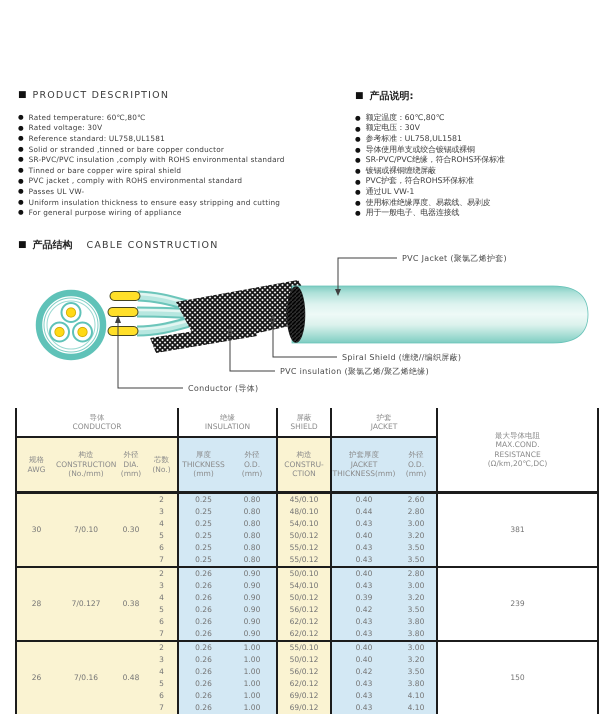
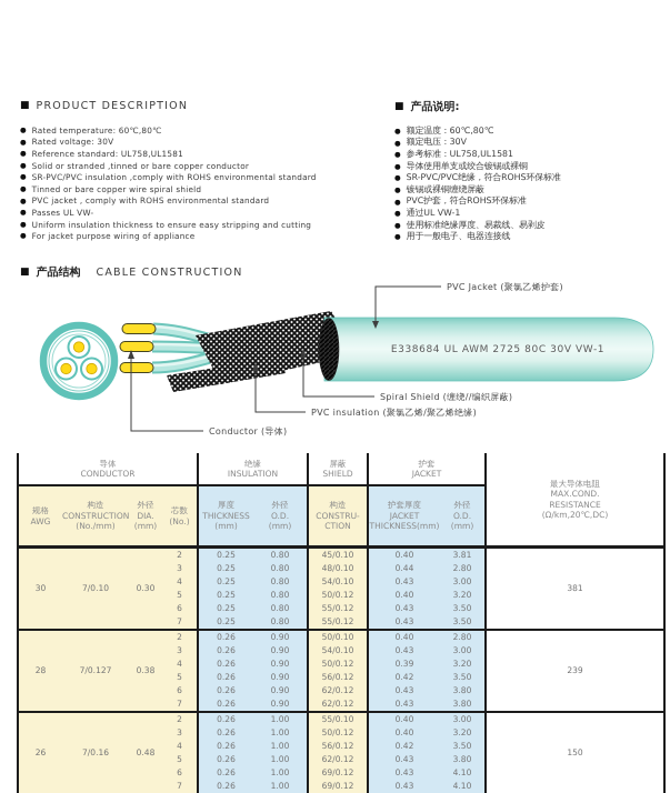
  ■
  PRODUCT DESCRIPTION
  ■
  产品说明:
  ●
  Rated temperature: 60℃,80℃
  ●
  Rated voltage: 30V
  ●
  Reference standard: UL758,UL1581
  ●
  Solid or stranded ,tinned or bare copper conductor
  ●
  SR-PVC/PVC insulation ,comply with ROHS environmental standard
  ●
  Tinned or bare copper wire spiral shield
  ●
  PVC jacket , comply with ROHS environmental standard
  ●
  Passes UL VW-
  ●
  Uniform insulation thickness to ensure easy stripping and cutting
  ●
- For general purpose wiring of appliance
+ For jacket purpose wiring of appliance
  ●
  额定温度：60℃,80℃
  ●
  额定电压：30V
  ●
  参考标准：UL758,UL1581
  ●
  导体使用单支或绞合镀锡或裸铜
  ●
  SR-PVC/PVC绝缘，符合ROHS环保标准
  ●
  镀锡或裸铜缠绕屏蔽
  ●
  PVC护套，符合ROHS环保标准
  ●
  通过UL VW-1
  ●
  使用标准绝缘厚度、易裁线、易剥皮
  ●
  用于一般电子、电器连接线
  ■
  产品结构
  CABLE CONSTRUCTION
+ E338684 UL AWM 2725 80C 30V VW-1
  PVC Jacket (聚氯乙烯护套)
  Spiral Shield (缠绕//编织屏蔽)
  PVC insulation (聚氯乙烯/聚乙烯绝缘)
  Conductor (导体)
  导体CONDUCTOR	绝缘INSULATION	屏蔽SHIELD	护套JACKET	最大导体电阻MAX.COND.RESISTANCE(Ω/km,20℃,DC)
  规格AWG	构造CONSTRUCTION(No./mm)	外径DIA.(mm)	芯数(No.)	厚度THICKNESS(mm)	外径O.D.(mm)	构造CONSTRU-CTION	护套厚度JACKETTHICKNESS(mm)	外径O.D.(mm)
- 30	7/0.10	0.30	2	0.25	0.80	45/0.10	0.40	2.60	381
+ 30	7/0.10	0.30	2	0.25	0.80	45/0.10	0.40	3.81	381
  3	0.25	0.80	48/0.10	0.44	2.80
  4	0.25	0.80	54/0.10	0.43	3.00
  5	0.25	0.80	50/0.12	0.40	3.20
  6	0.25	0.80	55/0.12	0.43	3.50
  7	0.25	0.80	55/0.12	0.43	3.50
  28	7/0.127	0.38	2	0.26	0.90	50/0.10	0.40	2.80	239
  3	0.26	0.90	54/0.10	0.43	3.00
  4	0.26	0.90	50/0.12	0.39	3.20
  5	0.26	0.90	56/0.12	0.42	3.50
  6	0.26	0.90	62/0.12	0.43	3.80
  7	0.26	0.90	62/0.12	0.43	3.80
  26	7/0.16	0.48	2	0.26	1.00	55/0.10	0.40	3.00	150
  3	0.26	1.00	50/0.12	0.40	3.20
  4	0.26	1.00	56/0.12	0.42	3.50
  5	0.26	1.00	62/0.12	0.43	3.80
  6	0.26	1.00	69/0.12	0.43	4.10
  7	0.26	1.00	69/0.12	0.43	4.10
